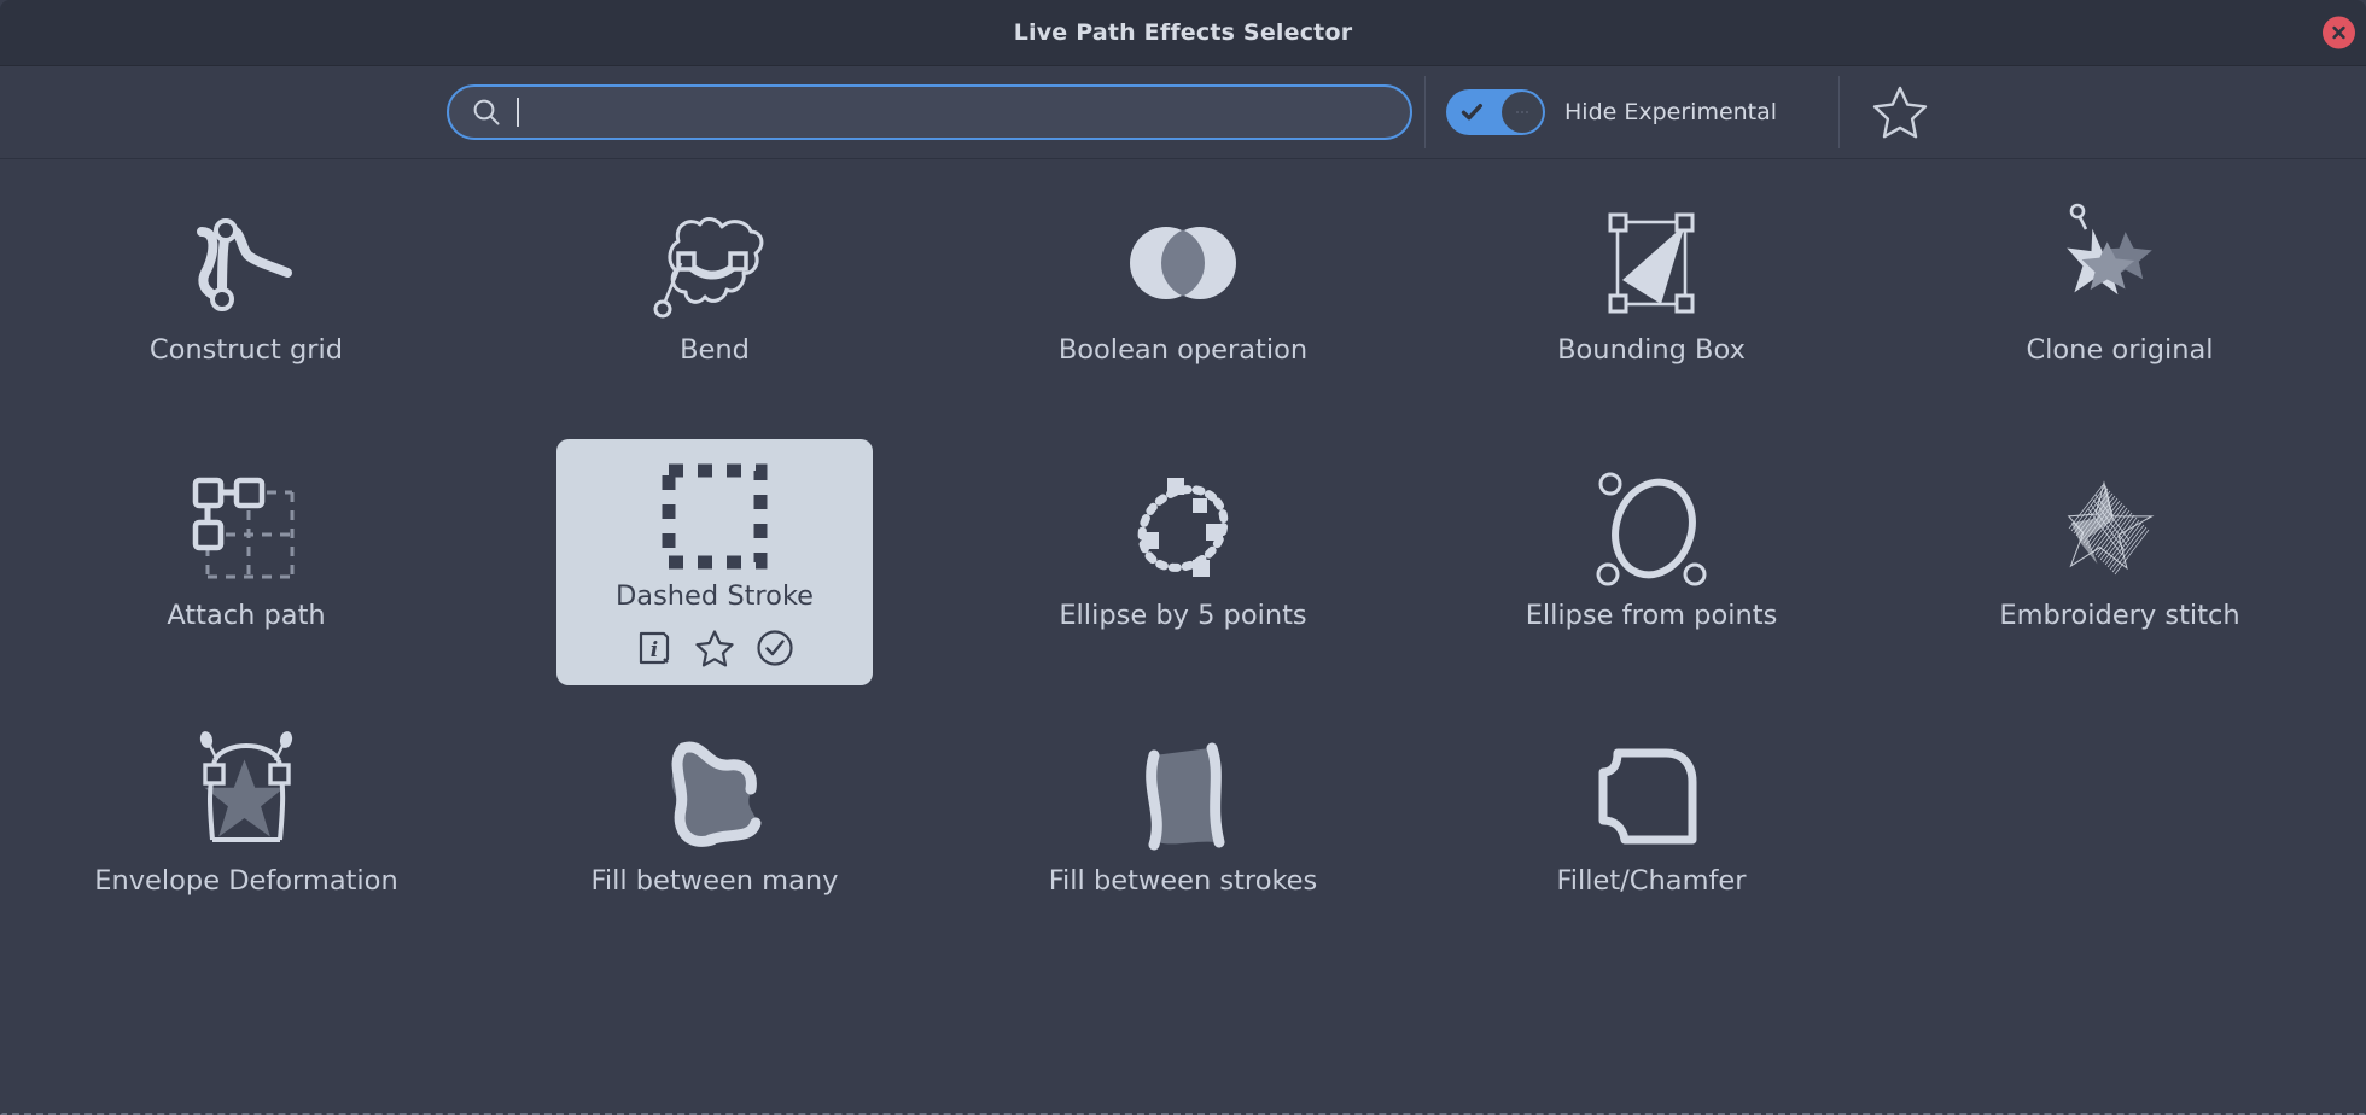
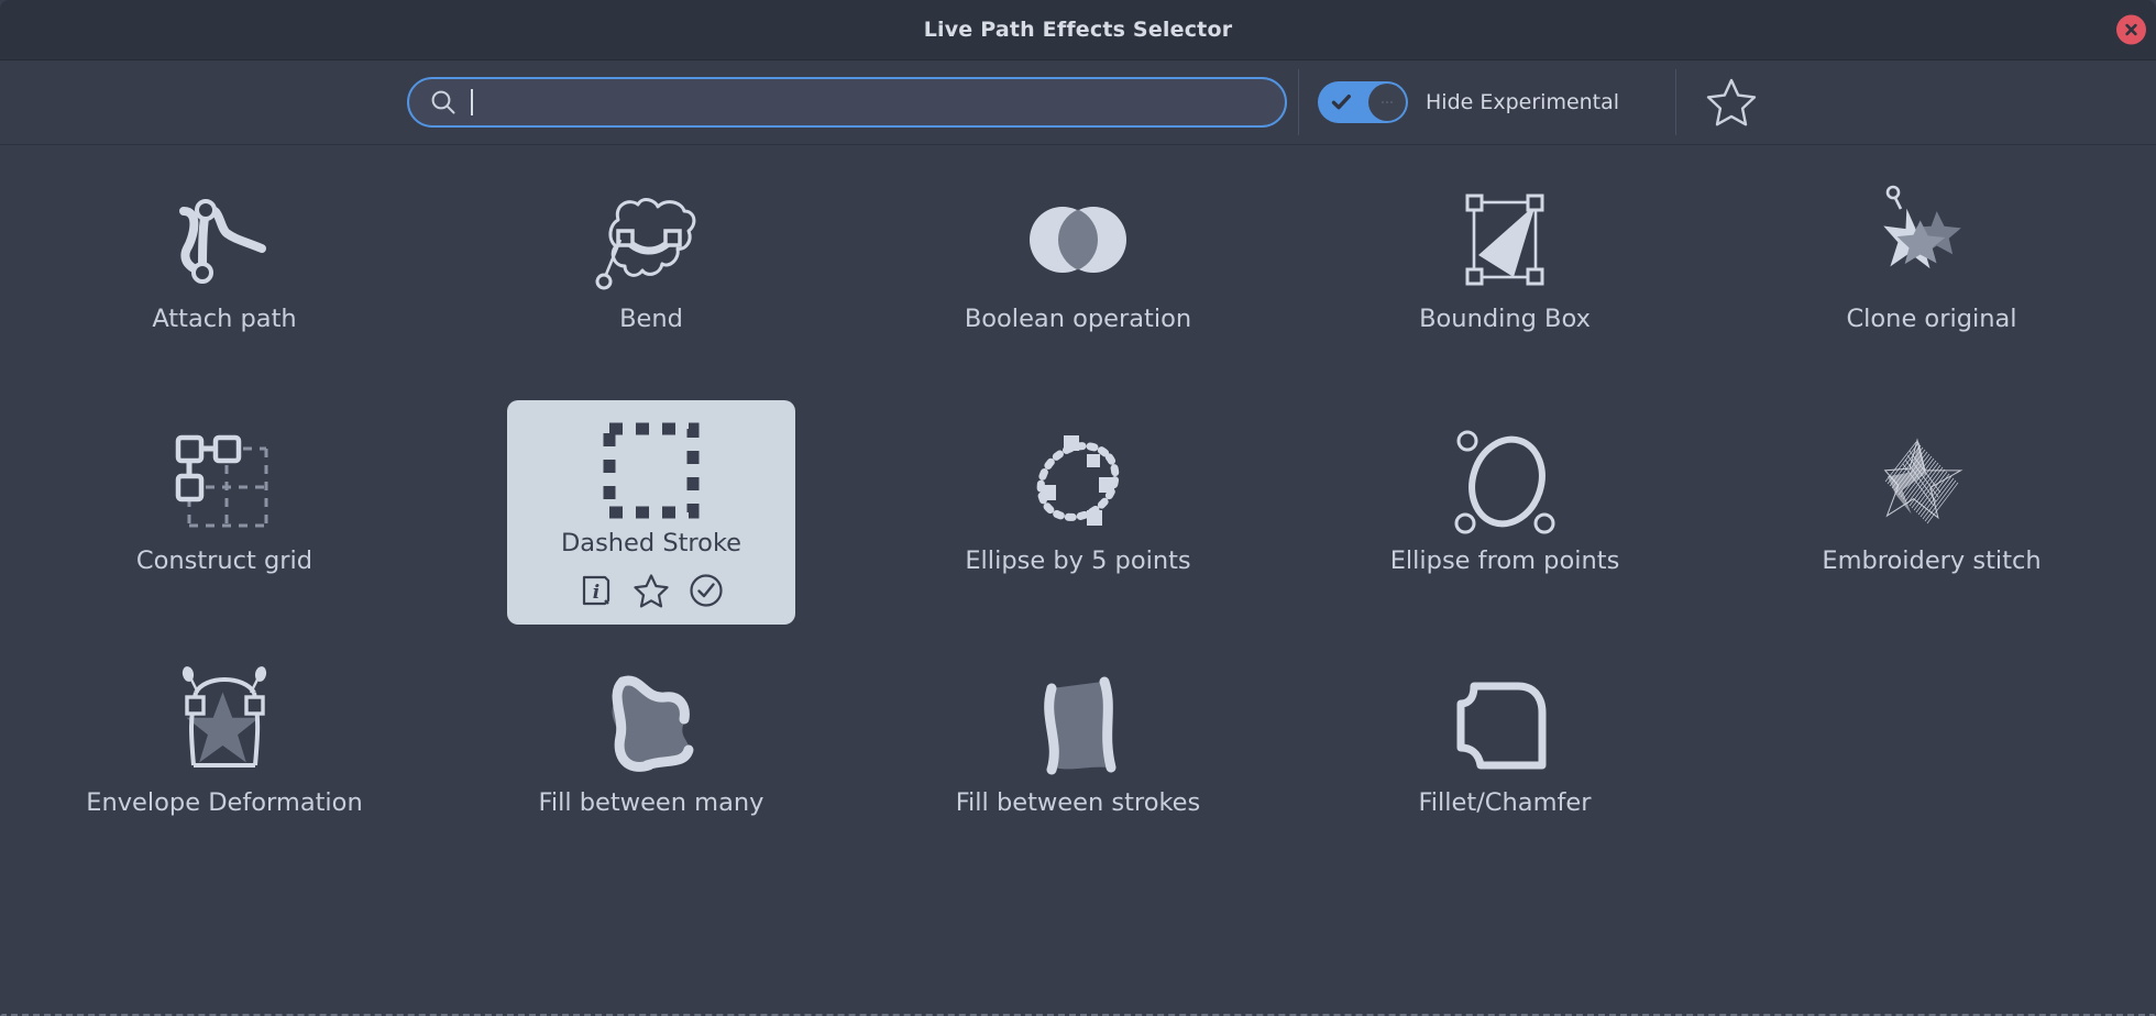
  Live Path Effects Selector
  Hide Experimental
- Construct grid
+ Attach path
  Bend
  Boolean operation
  Bounding Box
  Clone original
- Attach path
+ Construct grid
  Dashed Stroke
  i
  Ellipse by 5 points
  Ellipse from points
  Embroidery stitch
  Envelope Deformation
  Fill between many
  Fill between strokes
  Fillet/Chamfer
